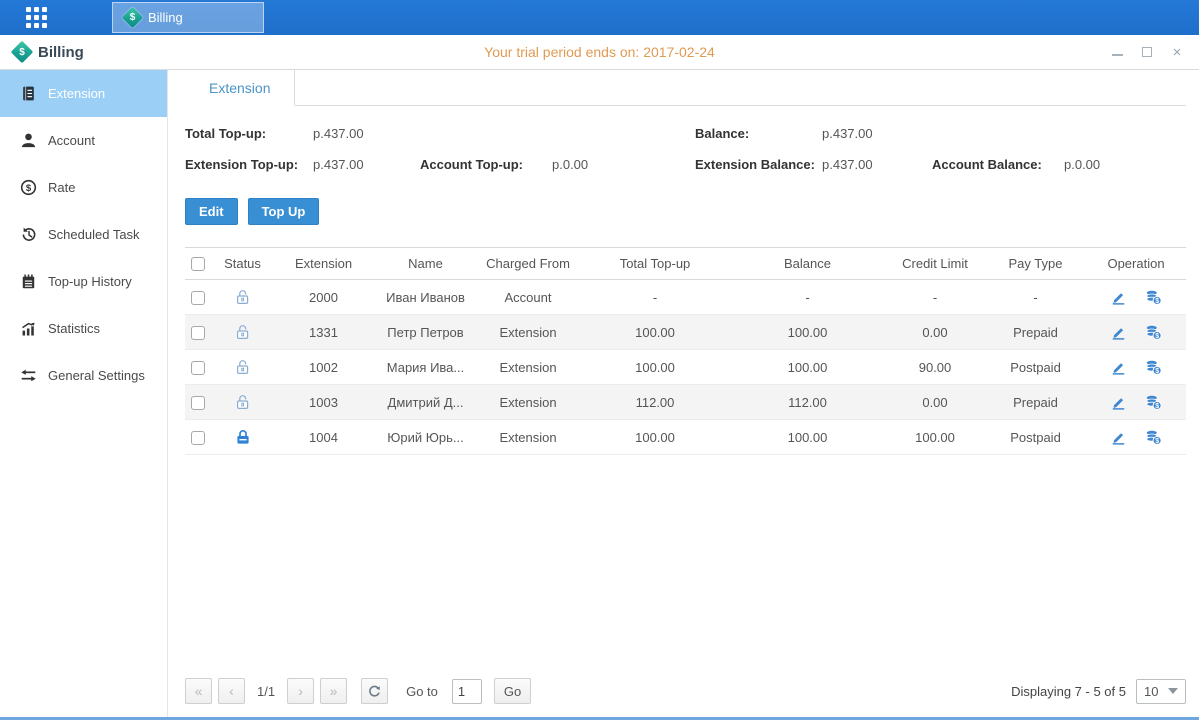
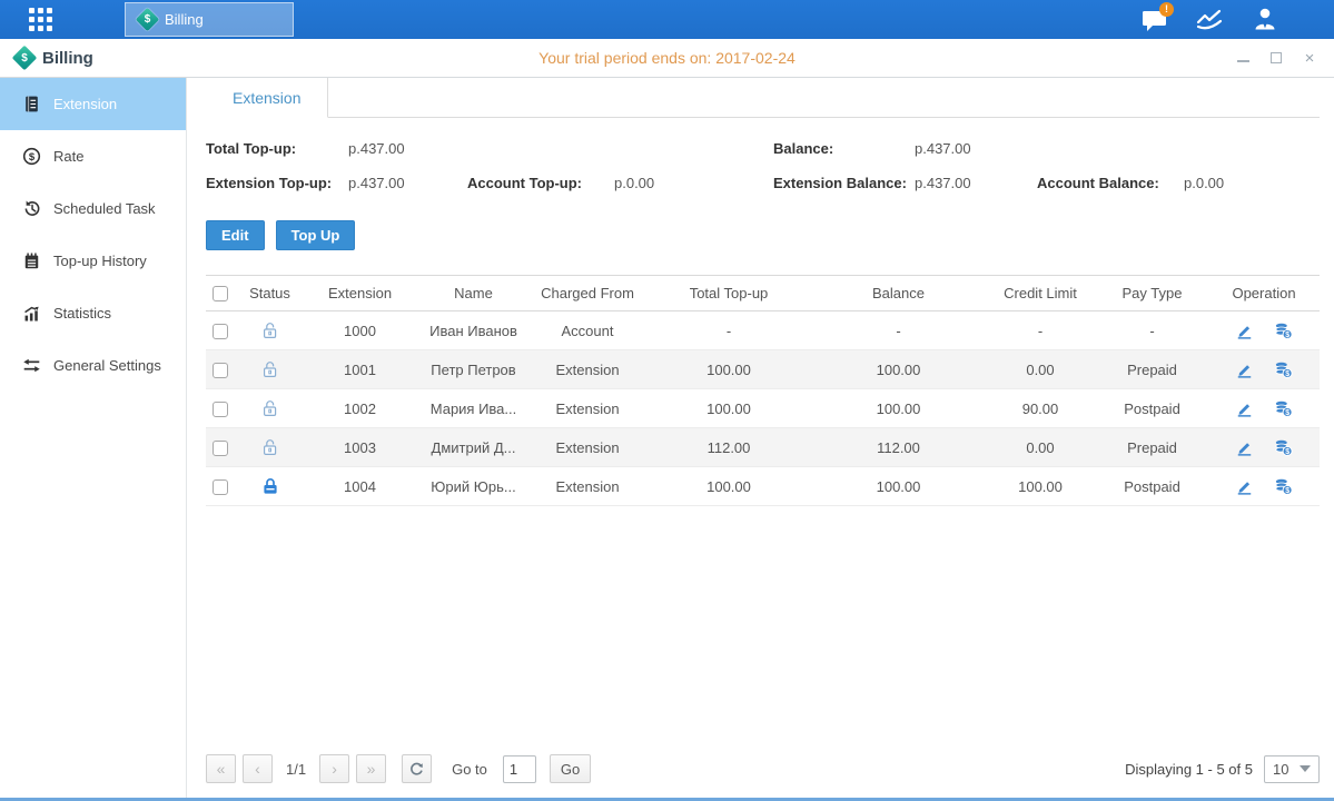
  Billing
+ !
  Billing
  Your trial period ends on: 2017-02-24
  ×
  Extension
- Account
  $
  Rate
  Scheduled Task
  Top-up History
  Statistics
  General Settings
  Extension
  Total Top-up:
  p.437.00
  Balance:
  p.437.00
  Extension Top-up:
  p.437.00
  Account Top-up:
  p.0.00
  Extension Balance:
  p.437.00
  Account Balance:
  p.0.00
  Edit
  Top Up
  	Status	Extension	Name	Charged From	Total Top-up	Balance	Credit Limit	Pay Type	Operation
- 		2000	Иван Иванов	Account	-	-	-	-
+ 		1000	Иван Иванов	Account	-	-	-	-
- 		1331	Петр Петров	Extension	100.00	100.00	0.00	Prepaid
+ 		1001	Петр Петров	Extension	100.00	100.00	0.00	Prepaid
  		1002	Мария Ива...	Extension	100.00	100.00	90.00	Postpaid
  		1003	Дмитрий Д...	Extension	112.00	112.00	0.00	Prepaid
  		1004	Юрий Юрь...	Extension	100.00	100.00	100.00	Postpaid
  «
  ‹
  1/1
  ›
  »
  Go to
  1
  Go
- Displaying 7 - 5 of 5
+ Displaying 1 - 5 of 5
  10
